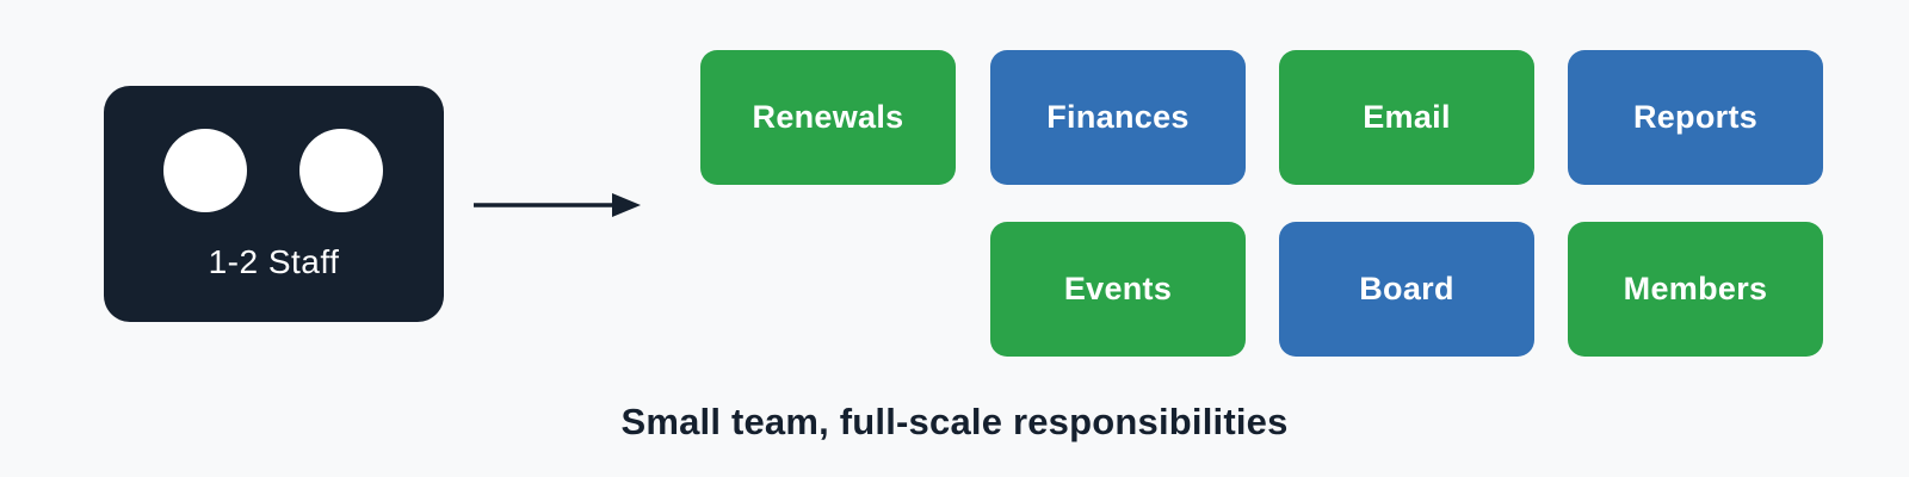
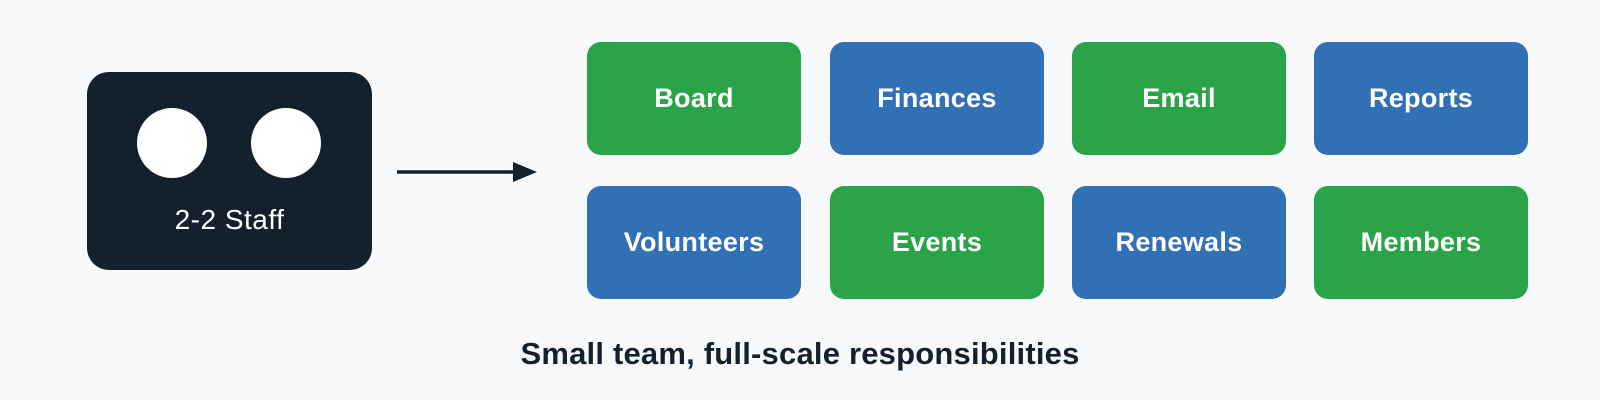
- 1-2 Staff
+ 2-2 Staff
- Renewals
+ Board
  Finances
  Email
  Reports
+ Volunteers
  Events
- Board
+ Renewals
  Members
  Small team, full-scale responsibilities
